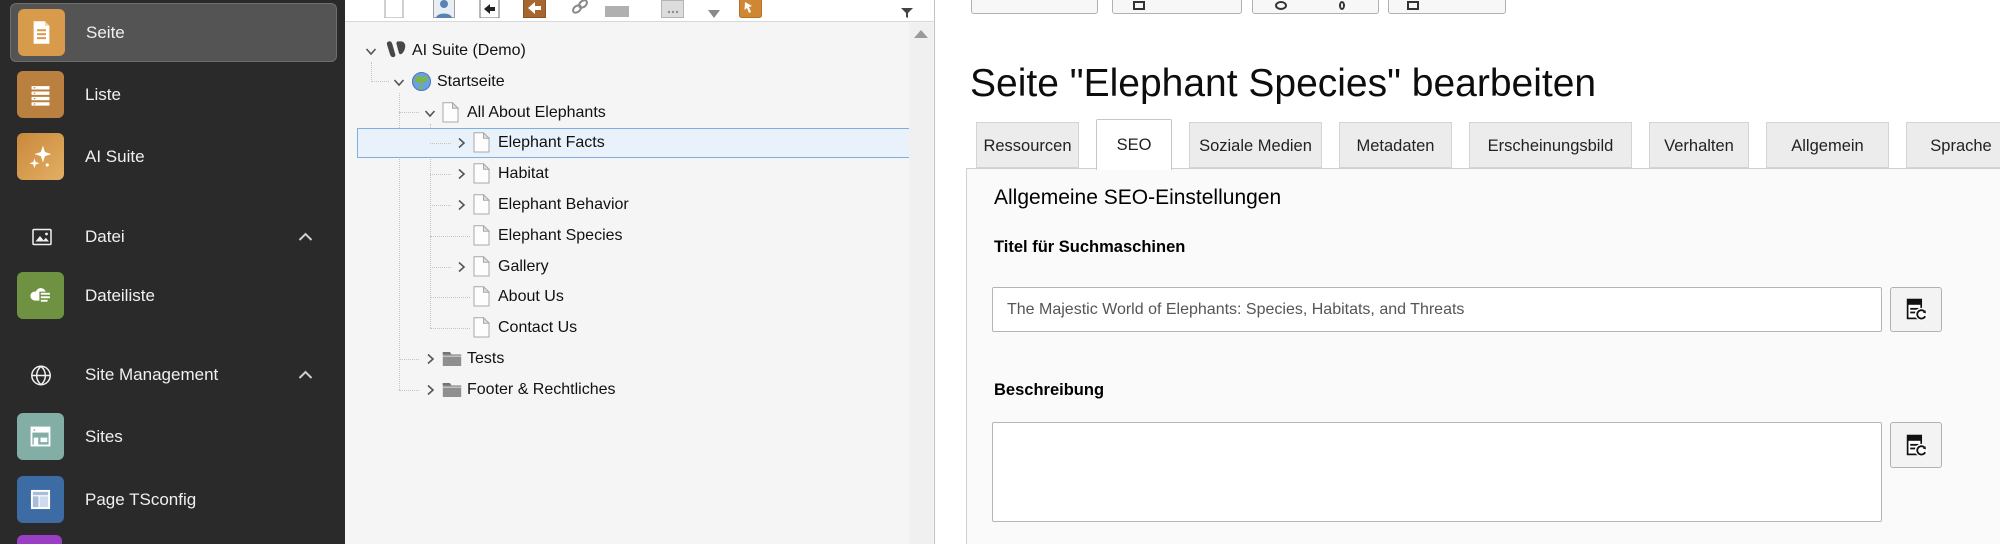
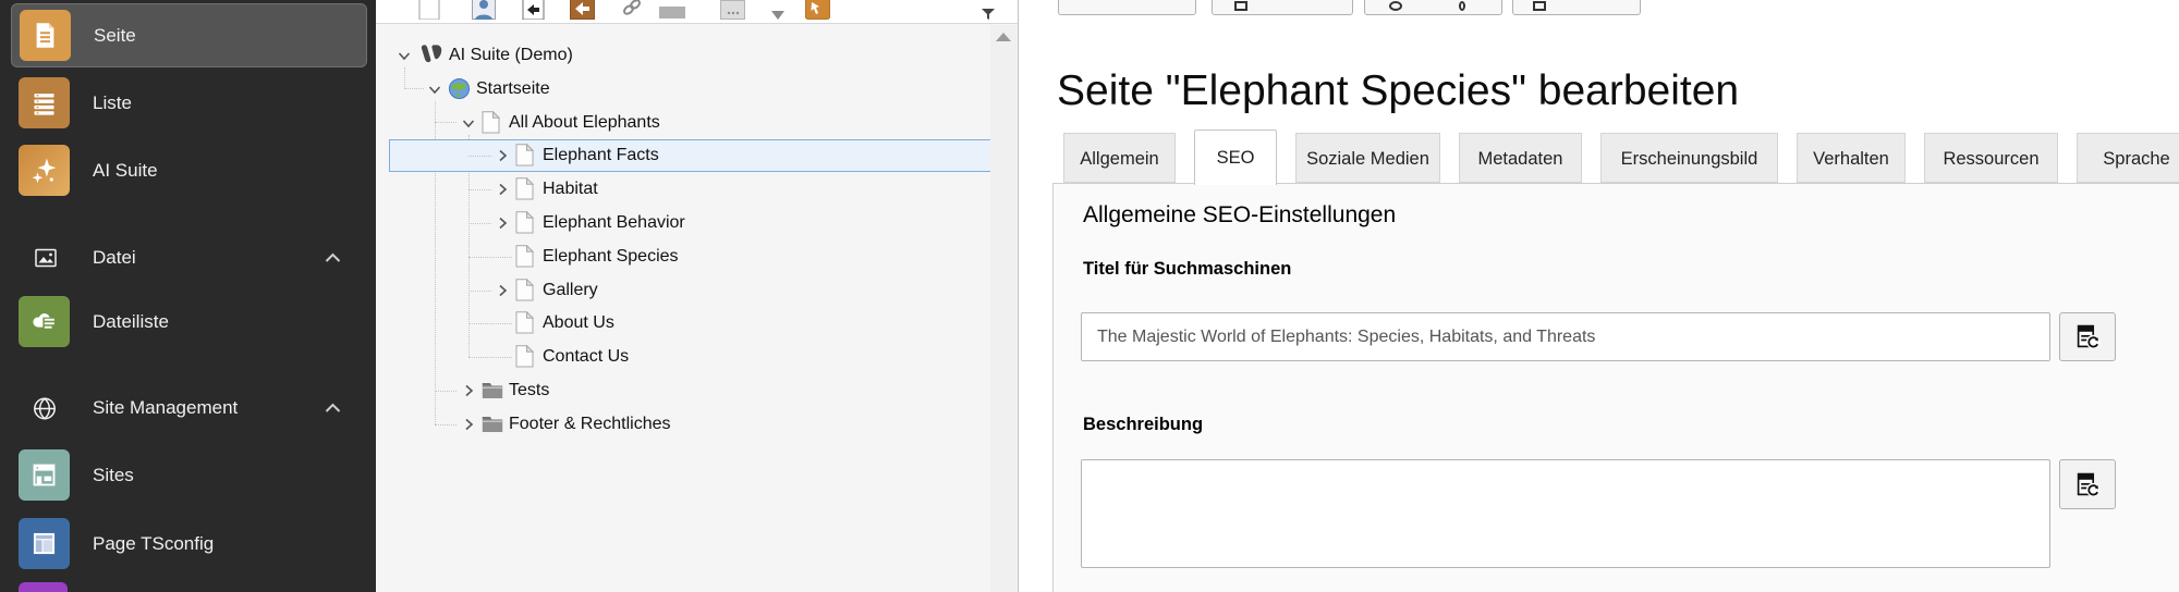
  Seite
  Liste
  AI Suite
  Datei
  Dateiliste
  Site Management
  Sites
  Page TSconfig
  AI Suite (Demo)
  Startseite
  All About Elephants
  Elephant Facts
  Habitat
  Elephant Behavior
  Elephant Species
  Gallery
  About Us
  Contact Us
  Tests
  Footer & Rechtliches
  Seite "Elephant Species" bearbeiten
- Ressourcen
+ Allgemein
  SEO
  Soziale Medien
  Metadaten
  Erscheinungsbild
  Verhalten
- Allgemein
+ Ressourcen
  Sprache
  Allgemeine SEO-Einstellungen
  Titel für Suchmaschinen
  The Majestic World of Elephants: Species, Habitats, and Threats
  Beschreibung
